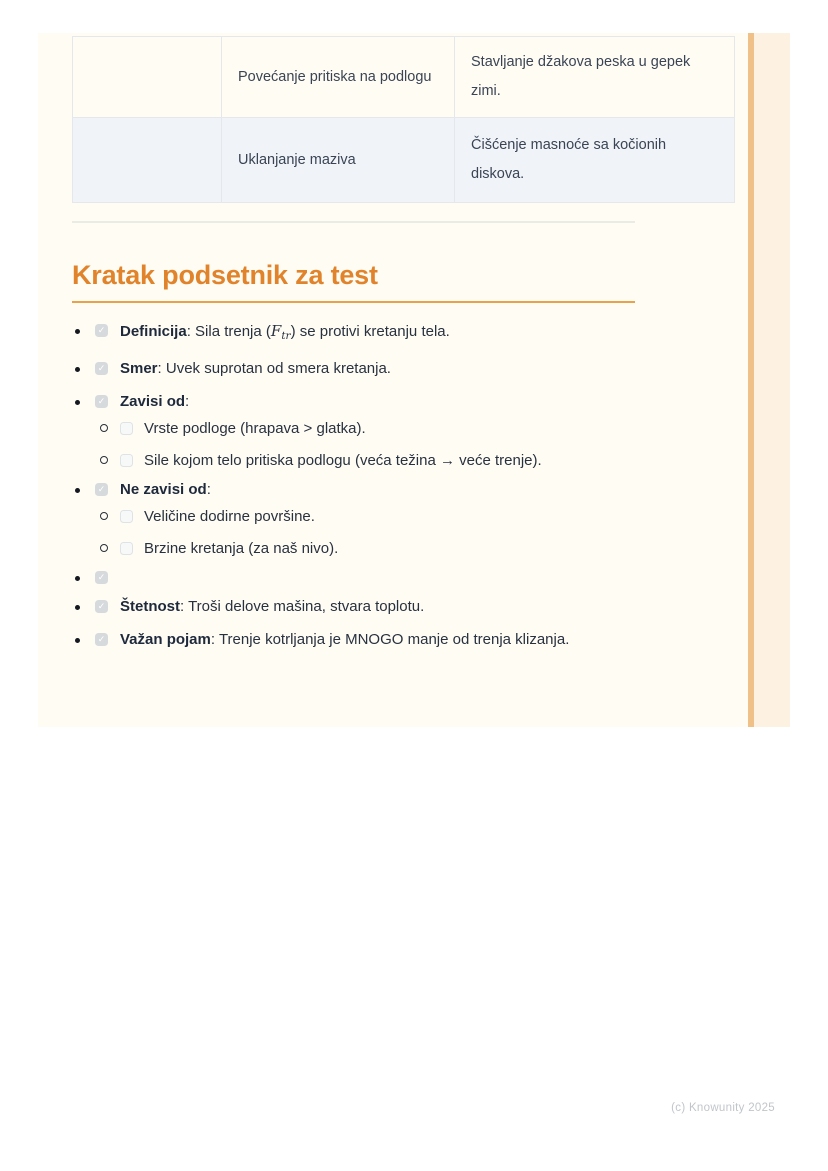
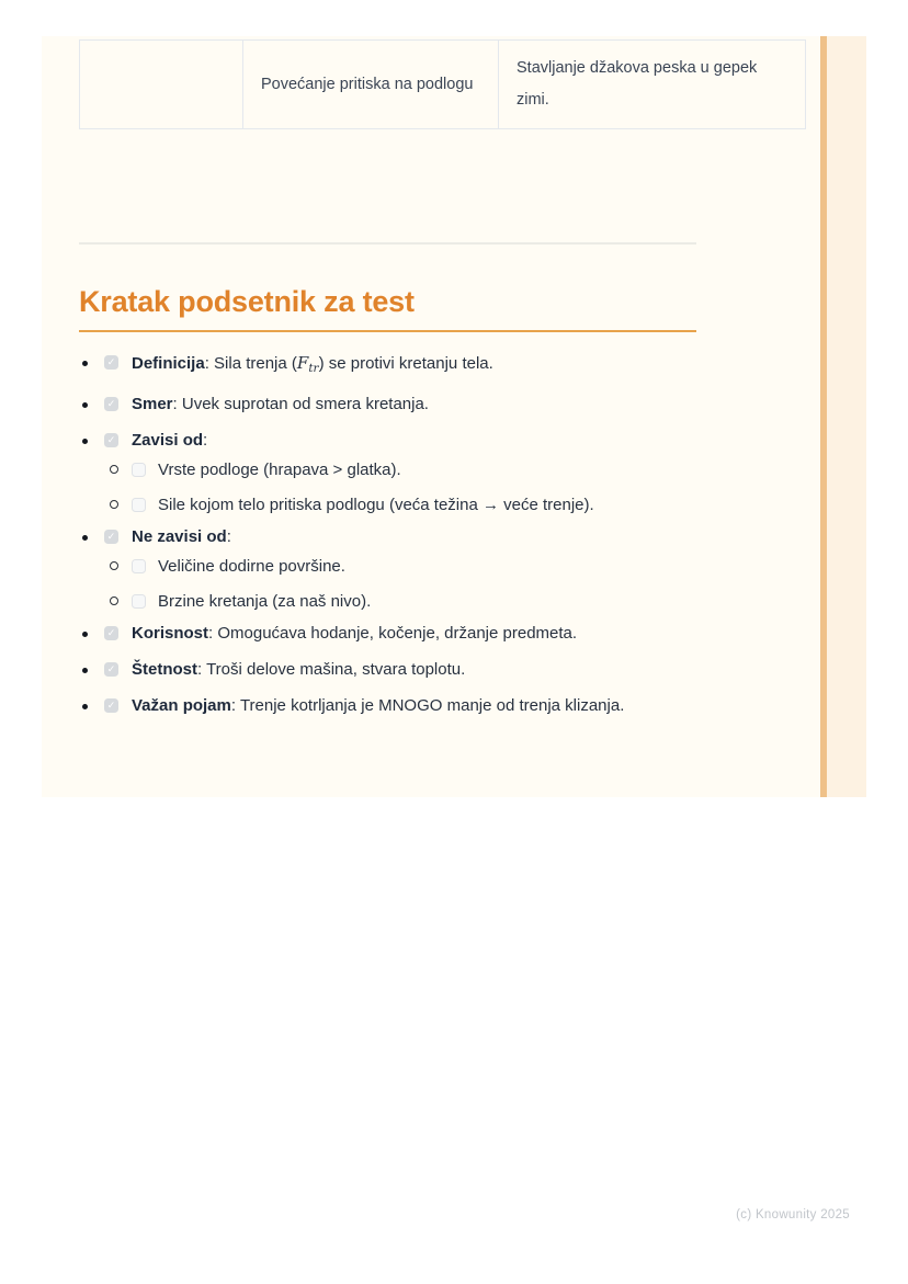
  	Povećanje pritiska na podlogu	Stavljanje džakova peska u gepek zimi.
- 	Uklanjanje maziva	Čišćenje masnoće sa kočionih diskova.
  Kratak podsetnik za test
  ✓
  Definicija: Sila trenja (Ftr) se protivi kretanju tela.
  ✓
  Smer: Uvek suprotan od smera kretanja.
  ✓
  Zavisi od:
  Vrste podloge (hrapava > glatka).
  Sile kojom telo pritiska podlogu (veća težina → veće trenje).
  ✓
  Ne zavisi od:
  Veličine dodirne površine.
  Brzine kretanja (za naš nivo).
  ✓
+ Korisnost: Omogućava hodanje, kočenje, držanje predmeta.
  ✓
  Štetnost: Troši delove mašina, stvara toplotu.
  ✓
  Važan pojam: Trenje kotrljanja je MNOGO manje od trenja klizanja.
  (c) Knowunity 2025
